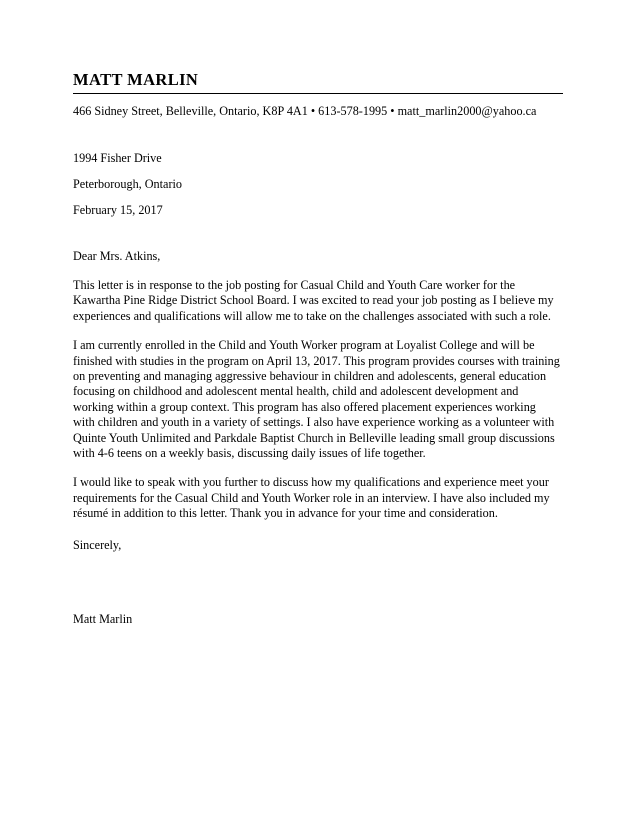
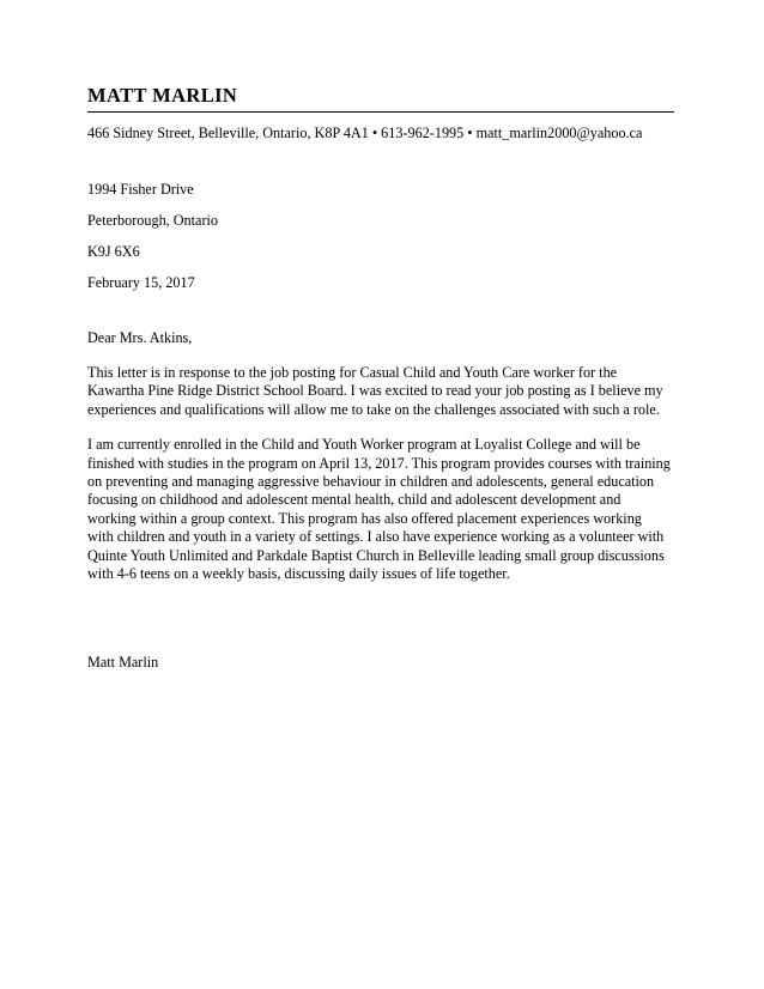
  MATT MARLIN
- 466 Sidney Street, Belleville, Ontario, K8P 4A1 • 613-578-1995 • matt_marlin2000@yahoo.ca
+ 466 Sidney Street, Belleville, Ontario, K8P 4A1 • 613-962-1995 • matt_marlin2000@yahoo.ca
  1994 Fisher Drive
  Peterborough, Ontario
+ K9J 6X6
  February 15, 2017
  Dear Mrs. Atkins,
  This letter is in response to the job posting for Casual Child and Youth Care worker for the Kawartha Pine Ridge District School Board. I was excited to read your job posting as I believe my experiences and qualifications will allow me to take on the challenges associated with such a role.
  I am currently enrolled in the Child and Youth Worker program at Loyalist College and will be finished with studies in the program on April 13, 2017. This program provides courses with training on preventing and managing aggressive behaviour in children and adolescents, general education focusing on childhood and adolescent mental health, child and adolescent development and working within a group context. This program has also offered placement experiences working with children and youth in a variety of settings. I also have experience working as a volunteer with Quinte Youth Unlimited and Parkdale Baptist Church in Belleville leading small group discussions with 4-6 teens on a weekly basis, discussing daily issues of life together.
- I would like to speak with you further to discuss how my qualifications and experience meet your requirements for the Casual Child and Youth Worker role in an interview. I have also included my résumé in addition to this letter. Thank you in advance for your time and consideration.
- Sincerely,
  Matt Marlin
